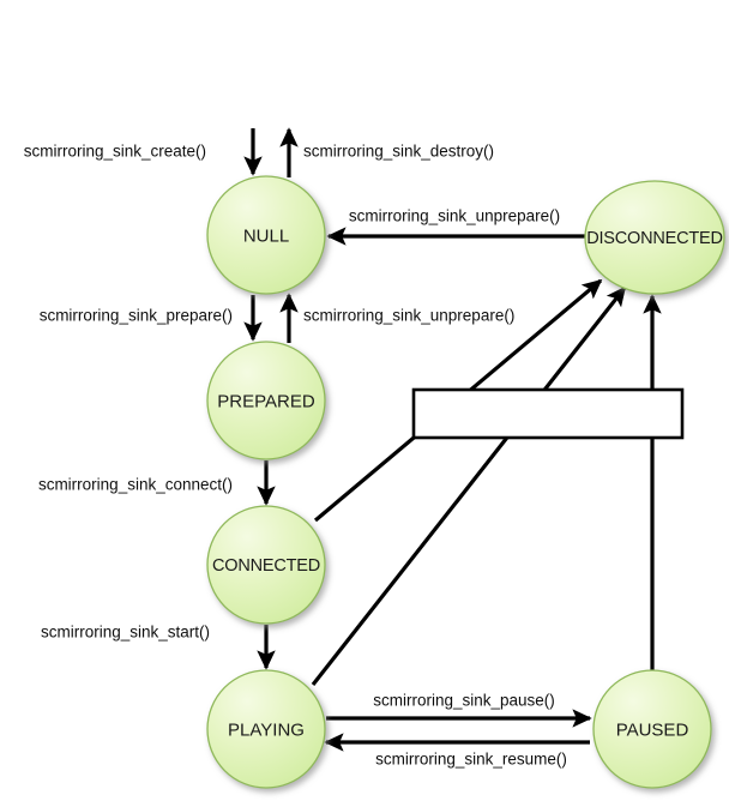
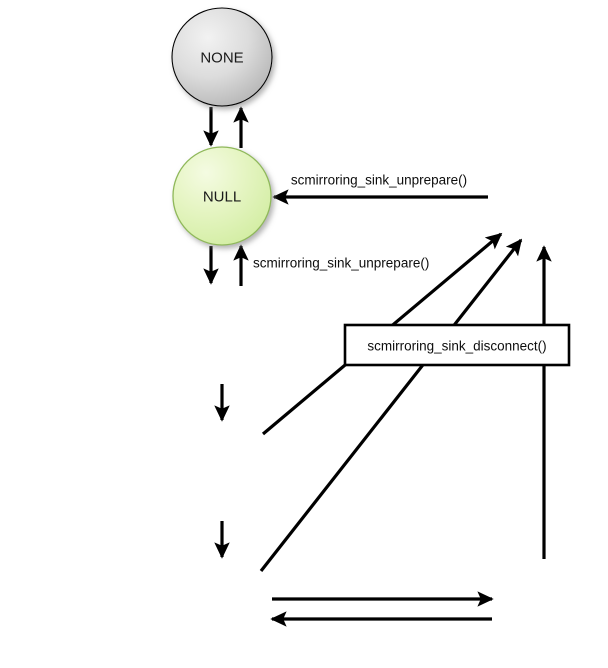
+ scmirroring_sink_disconnect()
+ NONE
  NULL
- DISCONNECTED
- PREPARED
- CONNECTED
- PLAYING
- PAUSED
- scmirroring_sink_create()
- scmirroring_sink_destroy()
- scmirroring_sink_prepare()
  scmirroring_sink_unprepare()
  scmirroring_sink_unprepare()
- scmirroring_sink_connect()
- scmirroring_sink_start()
- scmirroring_sink_pause()
- scmirroring_sink_resume()
